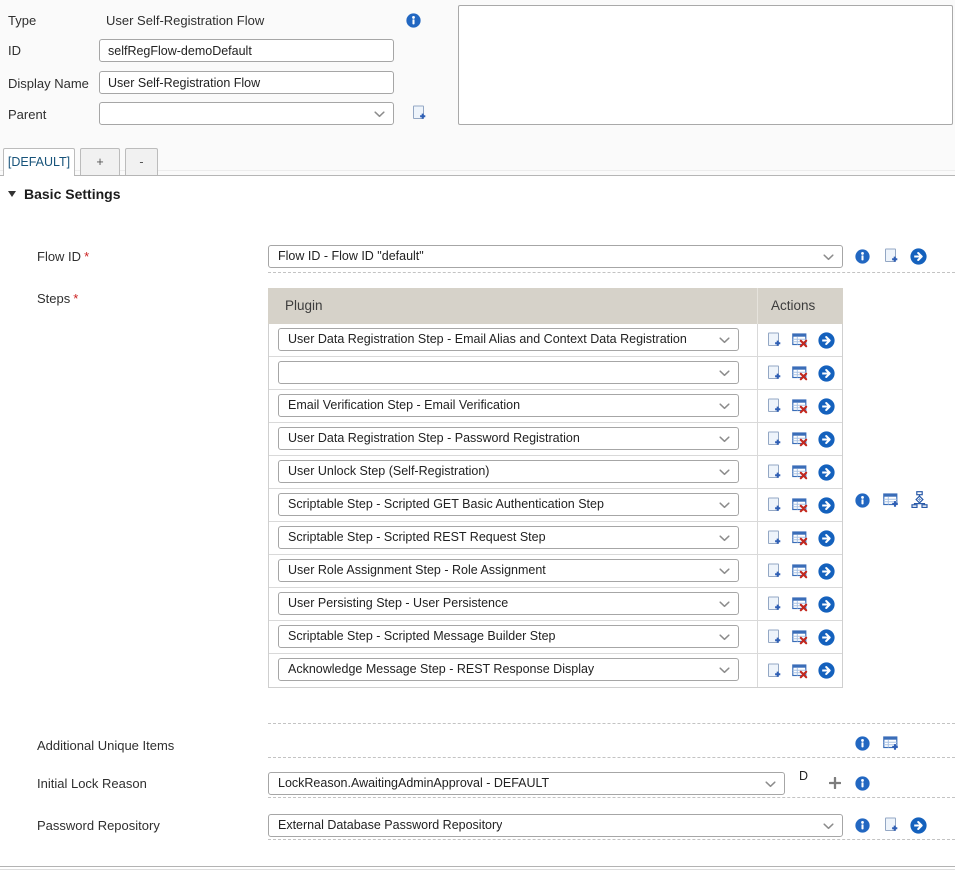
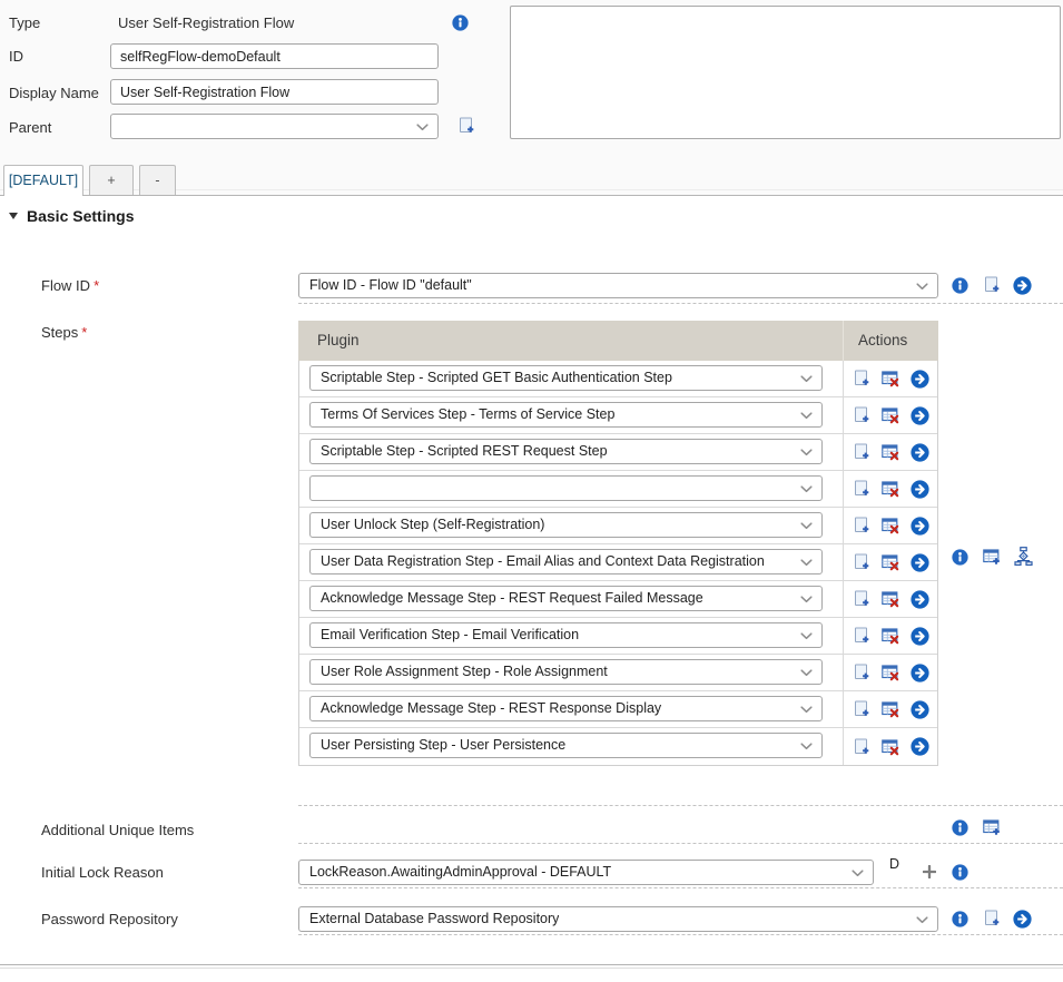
  Type
  User Self-Registration Flow
  ID
  selfRegFlow-demoDefault
  Display Name
  User Self-Registration Flow
  Parent
  [DEFAULT]
  +
  -
  Basic Settings
  Flow ID *
  Flow ID - Flow ID "default"
  Steps *
  Plugin
  Actions
- User Data Registration Step - Email Alias and Context Data Registration
+ Scriptable Step - Scripted GET Basic Authentication Step
+ Terms Of Services Step - Terms of Service Step
- Email Verification Step - Email Verification
+ Scriptable Step - Scripted REST Request Step
- User Data Registration Step - Password Registration
  User Unlock Step (Self-Registration)
- Scriptable Step - Scripted GET Basic Authentication Step
+ User Data Registration Step - Email Alias and Context Data Registration
+ Acknowledge Message Step - REST Request Failed Message
- Scriptable Step - Scripted REST Request Step
+ Email Verification Step - Email Verification
  User Role Assignment Step - Role Assignment
- User Persisting Step - User Persistence
+ Acknowledge Message Step - REST Response Display
- Scriptable Step - Scripted Message Builder Step
- Acknowledge Message Step - REST Response Display
+ User Persisting Step - User Persistence
  Additional Unique Items
  Initial Lock Reason
  LockReason.AwaitingAdminApproval - DEFAULT
  D
  Password Repository
  External Database Password Repository
